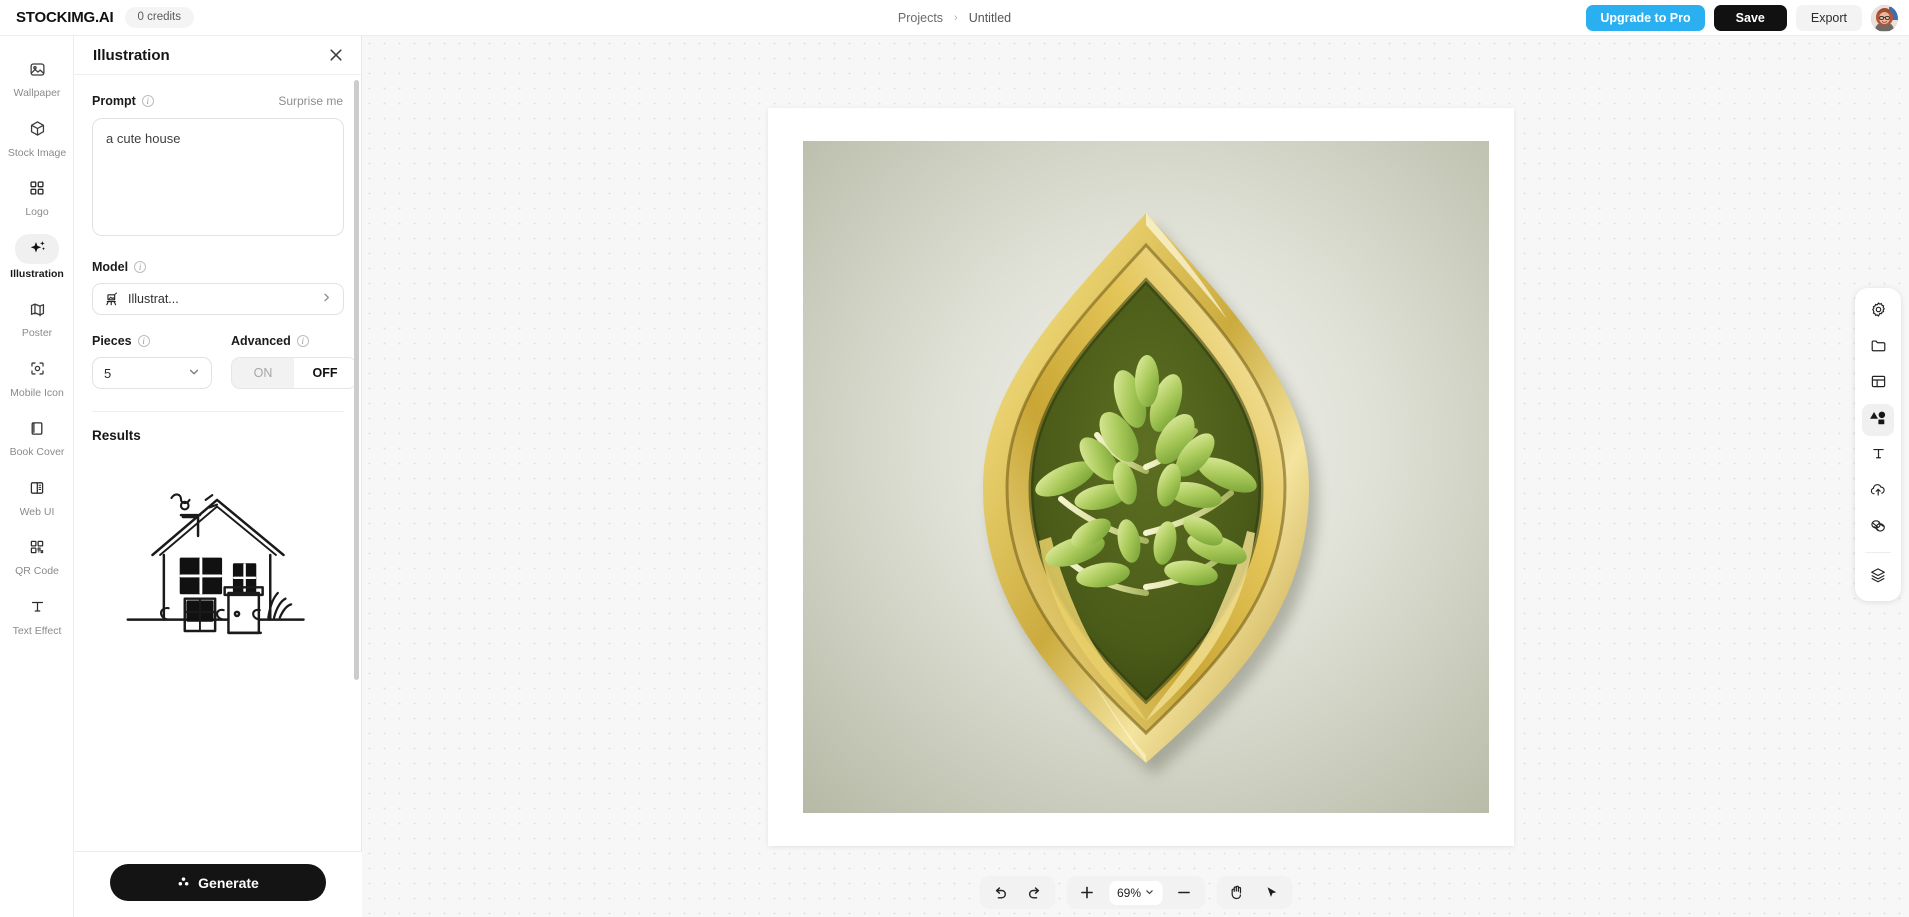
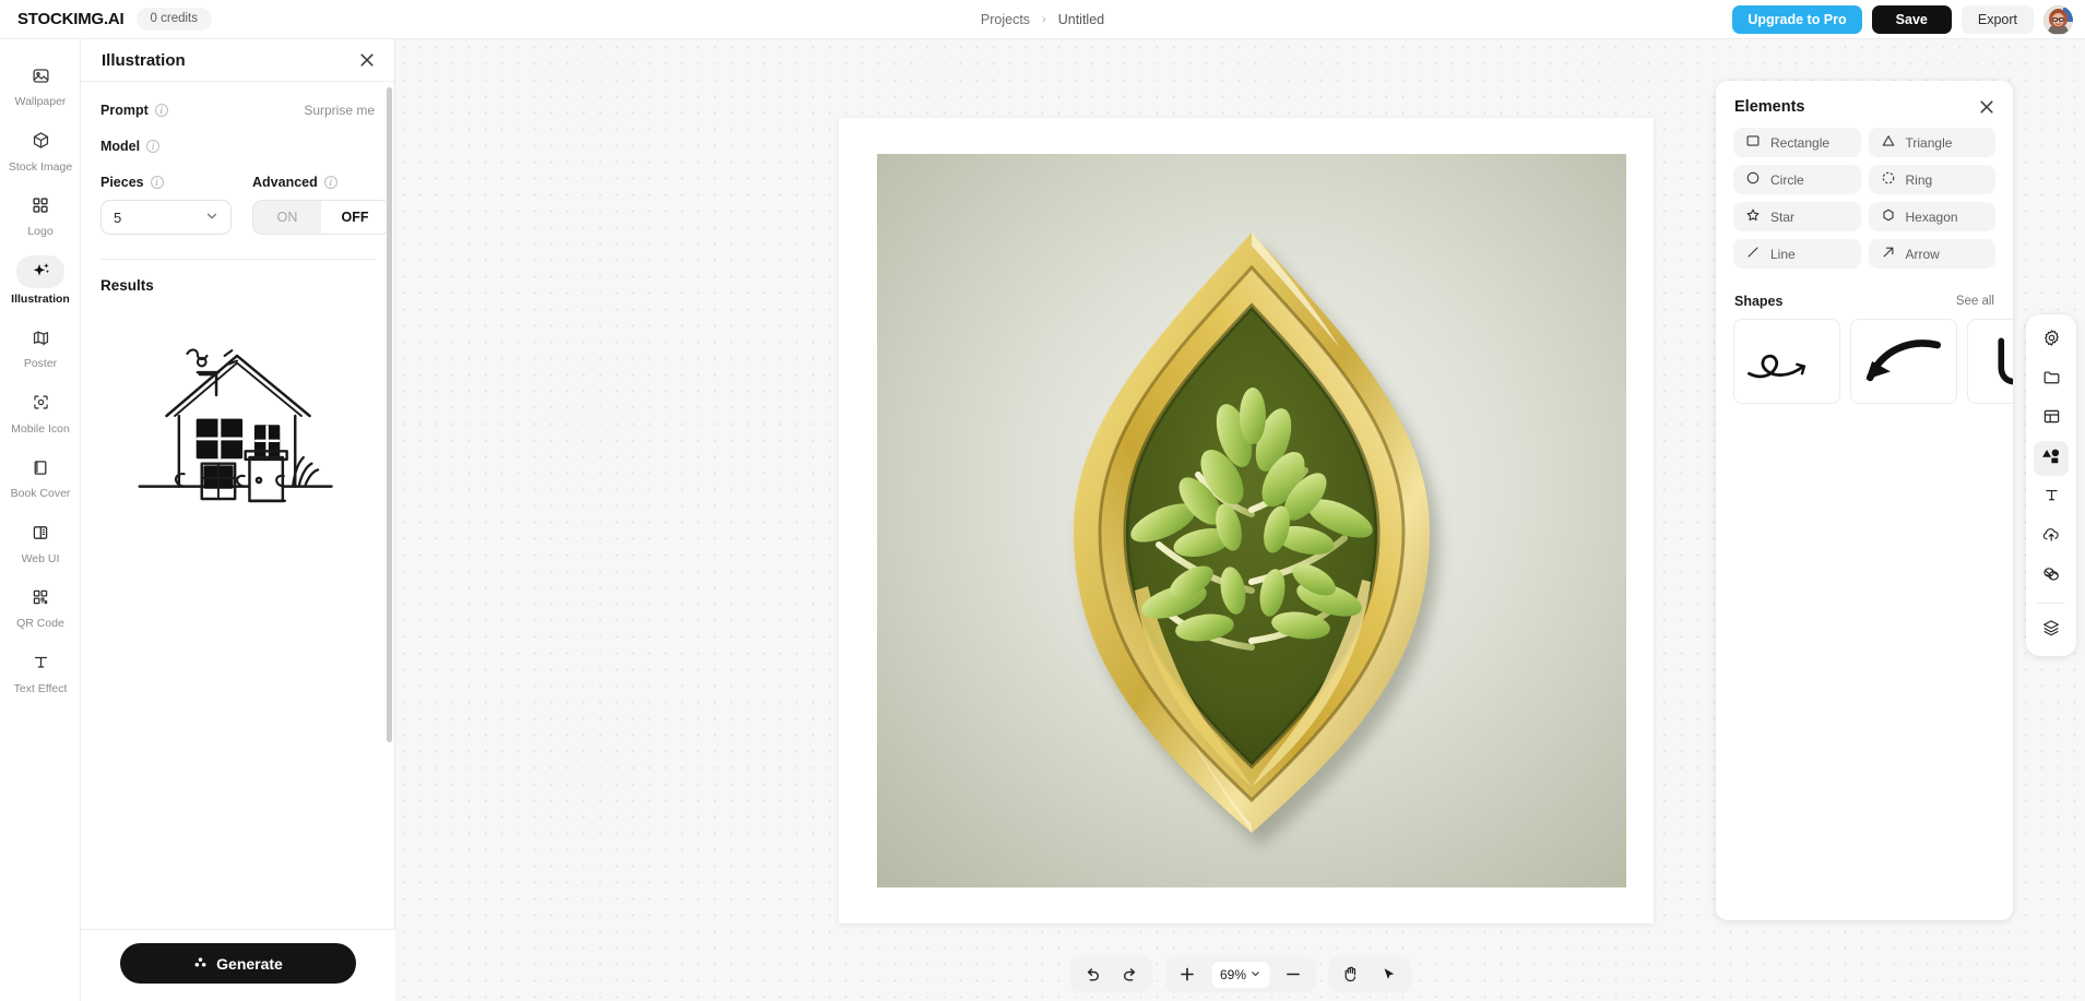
  STOCKIMG.AI
  0 credits
  Projects
  ›
  Untitled
  Upgrade to Pro
  Save
  Export
  Wallpaper
  Stock Image
  Logo
  Illustration
  Poster
  Mobile Icon
  Book Cover
  Web UI
  QR Code
  Text Effect
  Illustration
  Prompt
  i
  Surprise me
- a cute house
  Model
  i
- Illustrat...
  Pieces
  i
  5
  Advanced
  i
  ON
  OFF
  Results
  Generate
  69%
+ Elements
+ Rectangle
+ Triangle
+ Circle
+ Ring
+ Star
+ Hexagon
+ Line
+ Arrow
+ Shapes
+ See all
